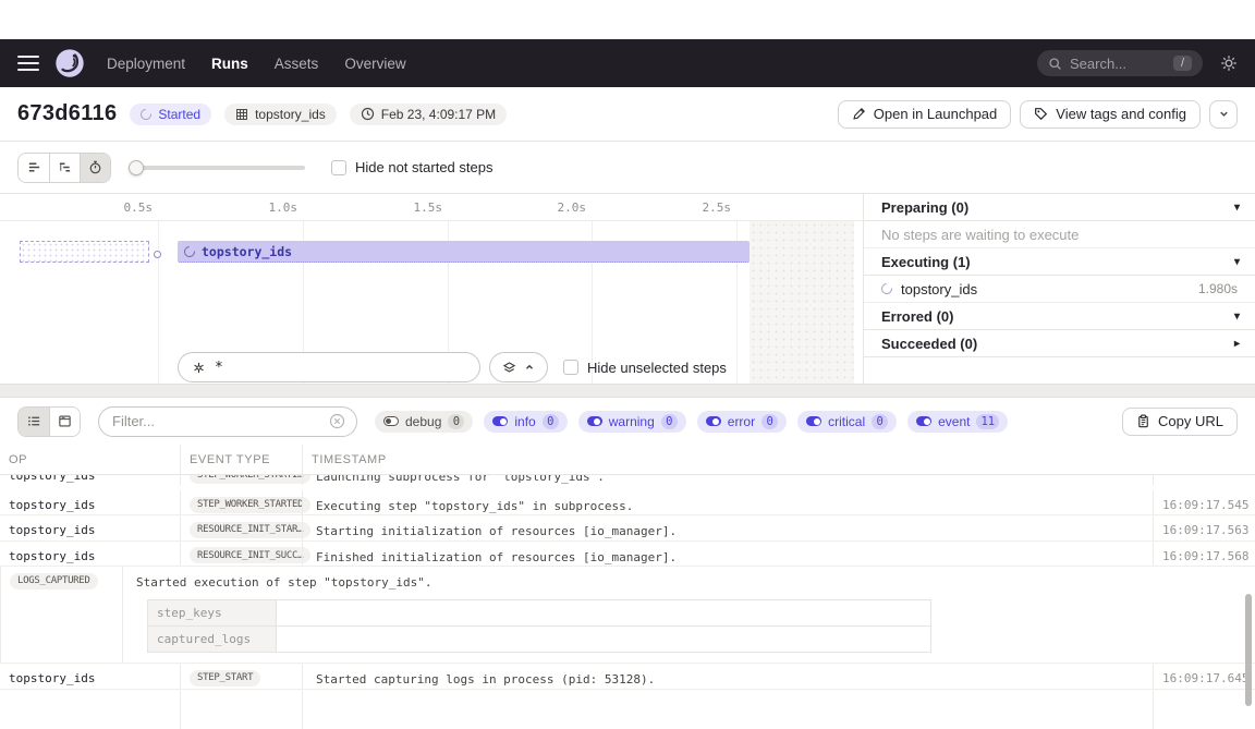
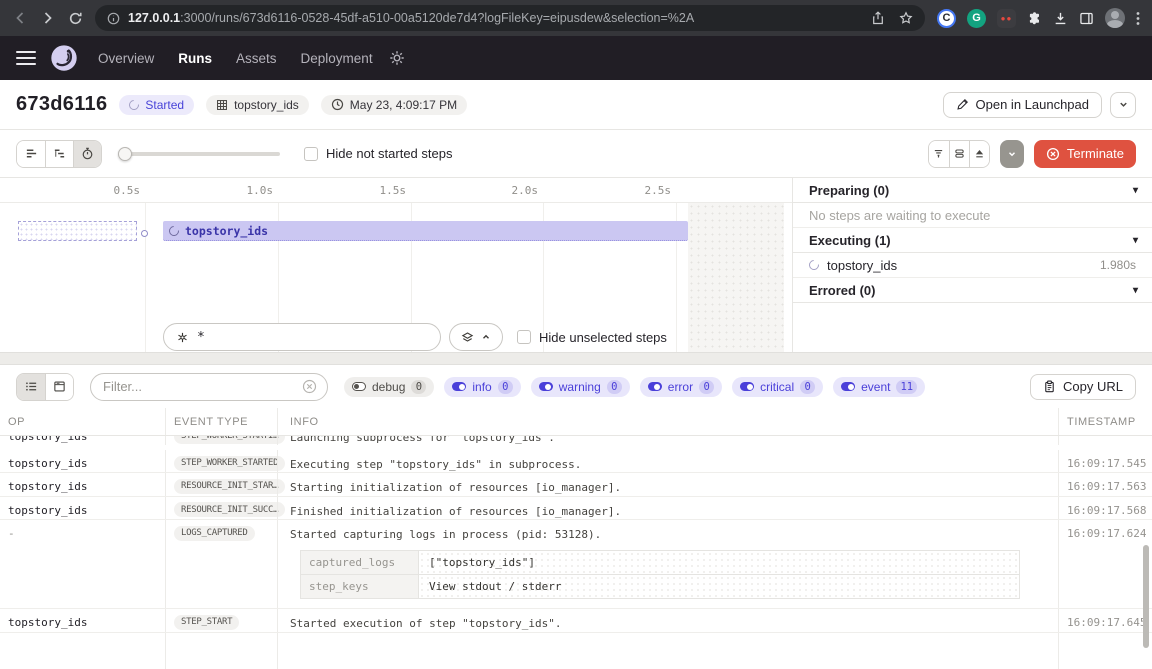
+ 127.0.0.1:3000/runs/673d6116-0528-45df-a510-00a5120de7d4?logFileKey=eipusdew&selection=%2A
+ C
+ G
+ ●●
- Deployment
+ Overview
  Runs
  Assets
- Overview
+ Deployment
- Search...
- /
  673d6116
  Started
  topstory_ids
- Feb 23, 4:09:17 PM
+ May 23, 4:09:17 PM
  Open in Launchpad
- View tags and config
  Hide not started steps
+ Terminate
  0.5s
  1.0s
  1.5s
  2.0s
  2.5s
  topstory_ids
  *
  Hide unselected steps
  Preparing (0)
  ▾
  No steps are waiting to execute
  Executing (1)
  ▾
  topstory_ids
  1.980s
  Errored (0)
  ▾
- Succeeded (0)
- ▸
  Filter...
  debug
  0
  info
  0
  warning
  0
  error
  0
  critical
  0
  event
  11
  Copy URL
  OP
  EVENT TYPE
+ INFO
  TIMESTAMP
  topstory_ids
  STEP_WORKER_STARTI…
  Launching subprocess for "topstory_ids".
  topstory_ids
  STEP_WORKER_STARTED
  Executing step "topstory_ids" in subprocess.
  16:09:17.545
  topstory_ids
  RESOURCE_INIT_STAR…
  Starting initialization of resources [io_manager].
  16:09:17.563
  topstory_ids
  RESOURCE_INIT_SUCC…
  Finished initialization of resources [io_manager].
  16:09:17.568
+ -
  LOGS_CAPTURED
- Started execution of step "topstory_ids".
+ Started capturing logs in process (pid: 53128).
- step_keys
+ captured_logs
+ ["topstory_ids"]
- captured_logs
+ step_keys
+ View stdout / stderr
+ 16:09:17.624
  topstory_ids
  STEP_START
- Started capturing logs in process (pid: 53128).
+ Started execution of step "topstory_ids".
  16:09:17.64
